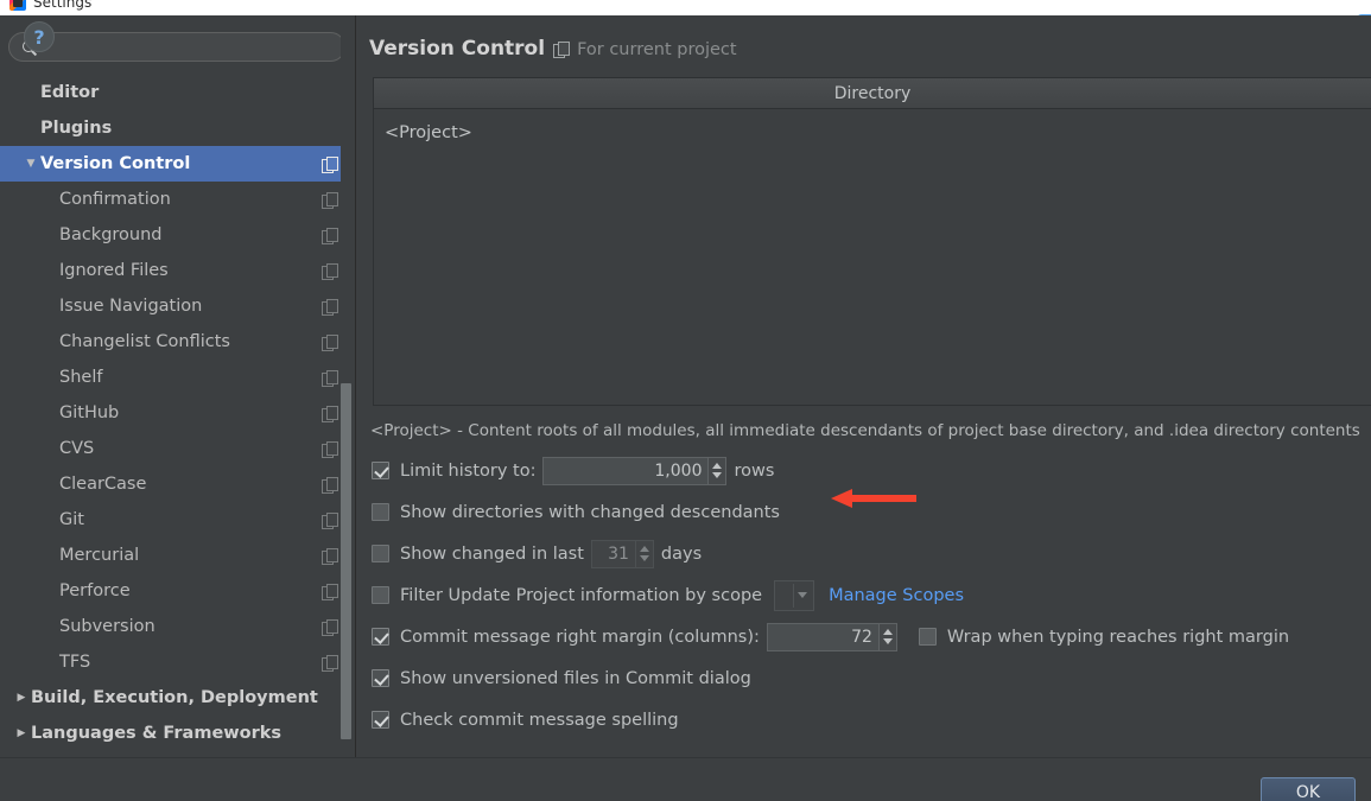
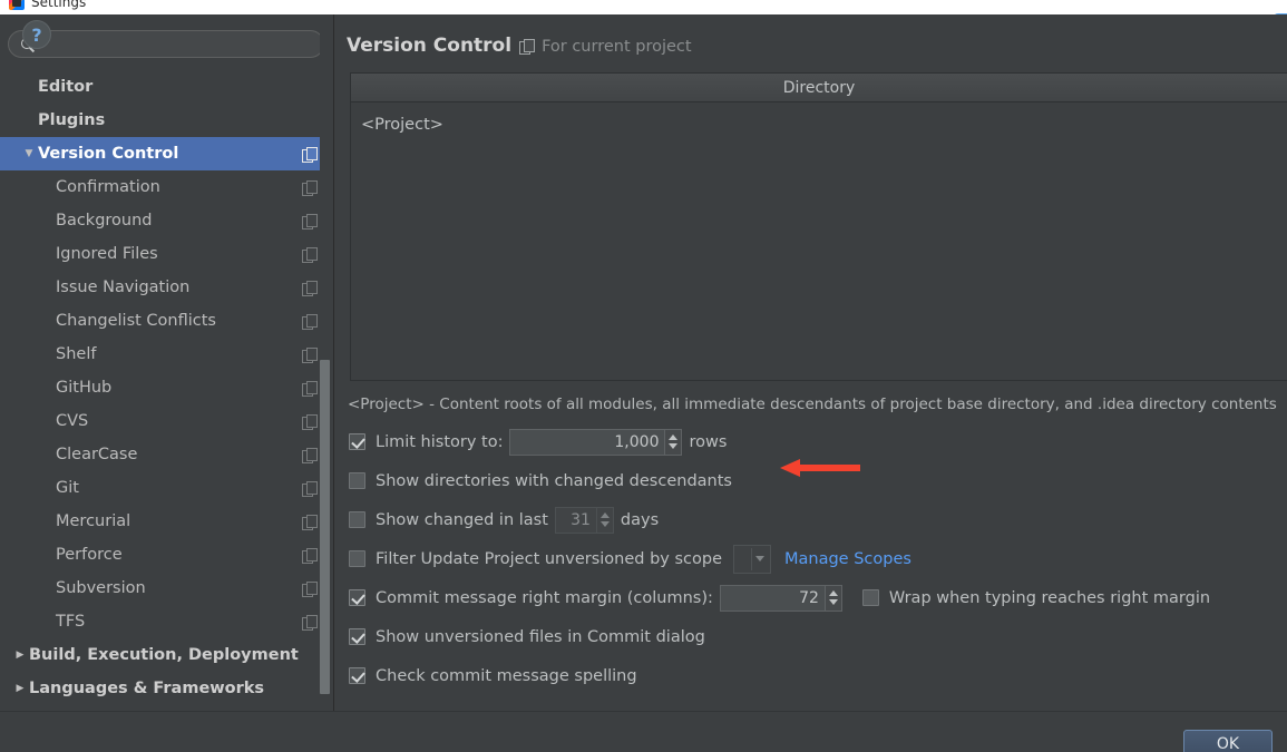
  Settings
  Editor
  Plugins
  ▼
  Version Control
  Confirmation
  Background
  Ignored Files
  Issue Navigation
  Changelist Conflicts
  Shelf
  GitHub
  CVS
  ClearCase
  Git
  Mercurial
  Perforce
  Subversion
  TFS
  ▶
  Build, Execution, Deployment
  ▶
  Languages & Frameworks
  Version Control
  For current project
  Directory
  <Project>
  <Project> - Content roots of all modules, all immediate descendants of project base directory, and .idea directory contents
  Limit history to:
  1,000
  rows
  Show directories with changed descendants
  Show changed in last
  31
  days
- Filter Update Project information by scope
+ Filter Update Project unversioned by scope
  Manage Scopes
  Commit message right margin (columns):
  72
  Wrap when typing reaches right margin
  Show unversioned files in Commit dialog
  Check commit message spelling
  ?
  OK
